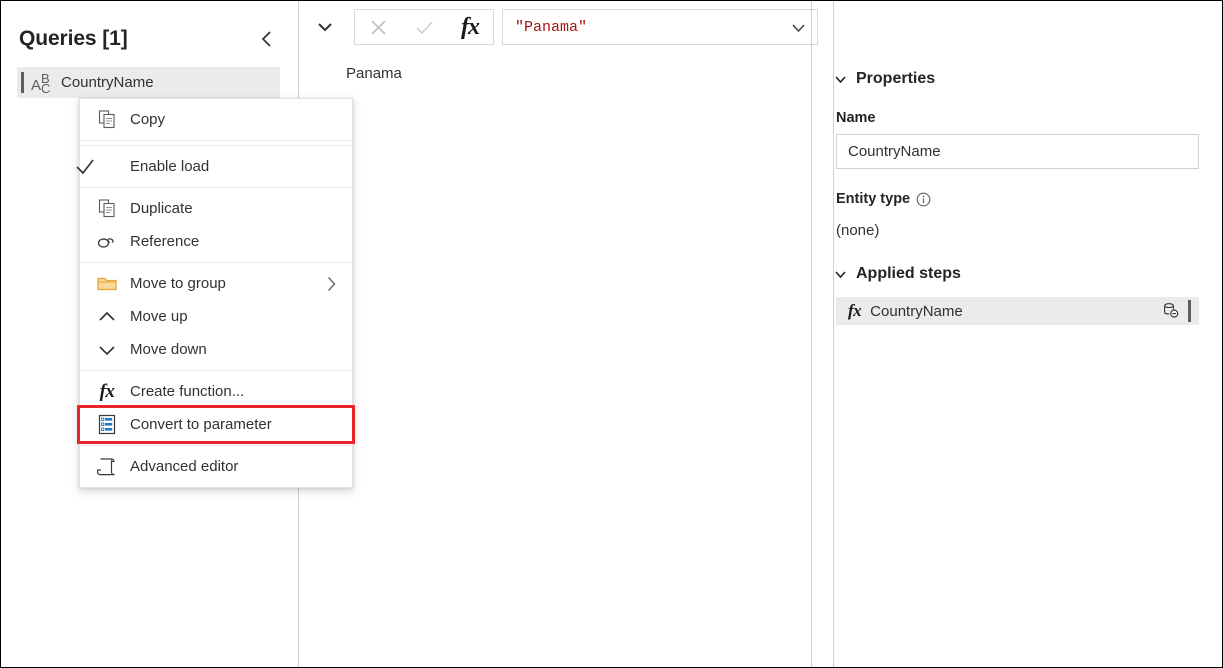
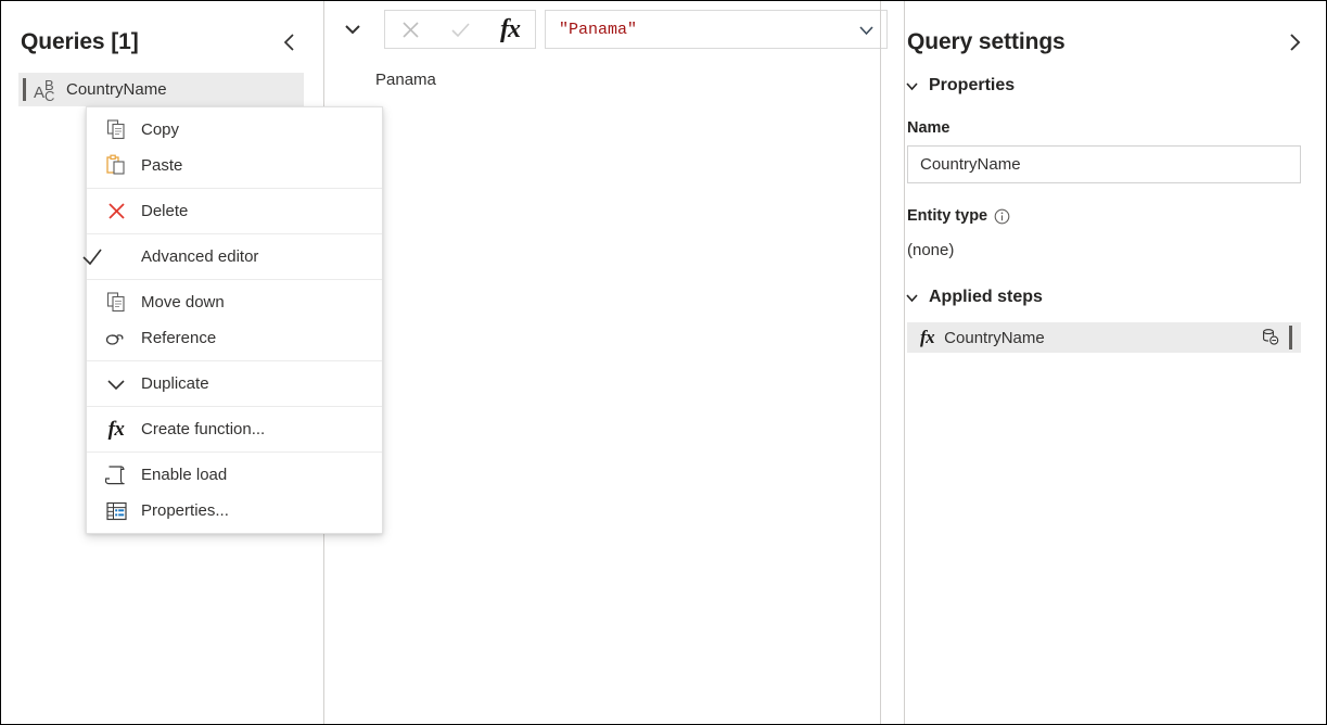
  Queries [1]
  A
  B
  C
  CountryName
  fx
  "Panama"
  Panama
+ Query settings
  Properties
  Name
  CountryName
  Entity type
  (none)
  Applied steps
  fx
  CountryName
  Copy
+ Paste
+ Delete
- Enable load
+ Advanced editor
- Duplicate
+ Move down
  Reference
- Move to group
- Move up
- Move down
+ Duplicate
  fx
  Create function...
- Convert to parameter
- Advanced editor
+ Enable load
+ Properties...
